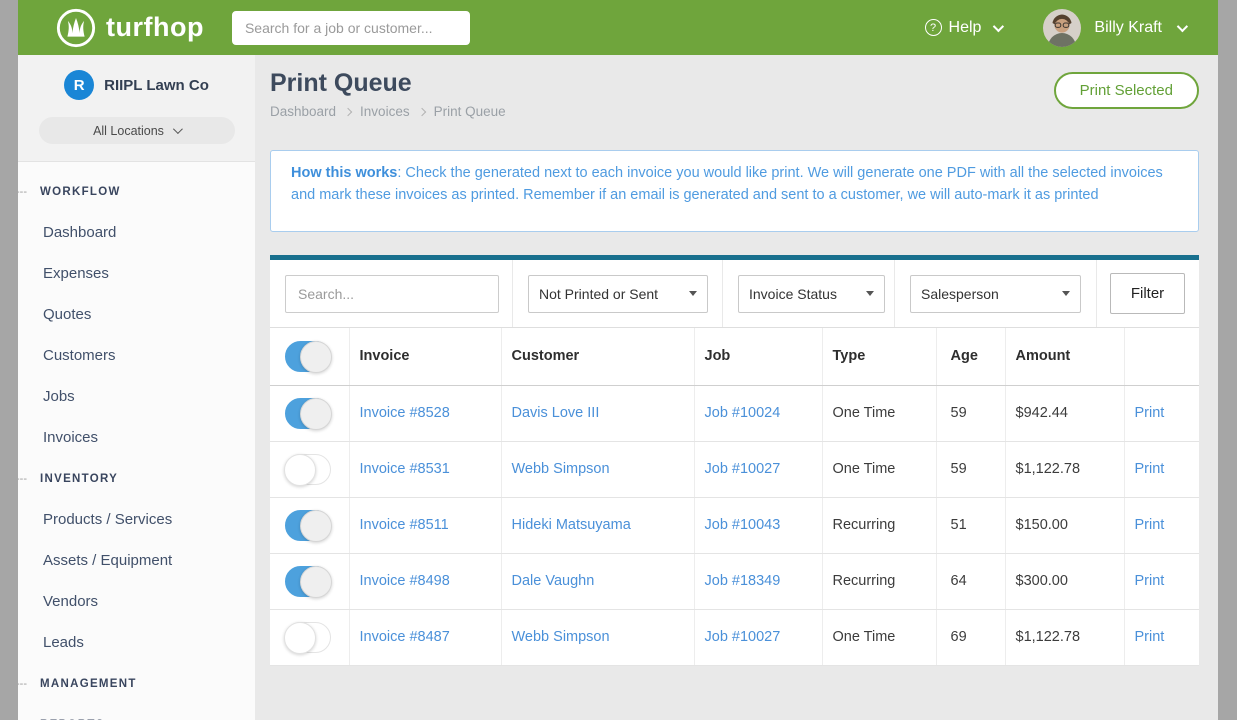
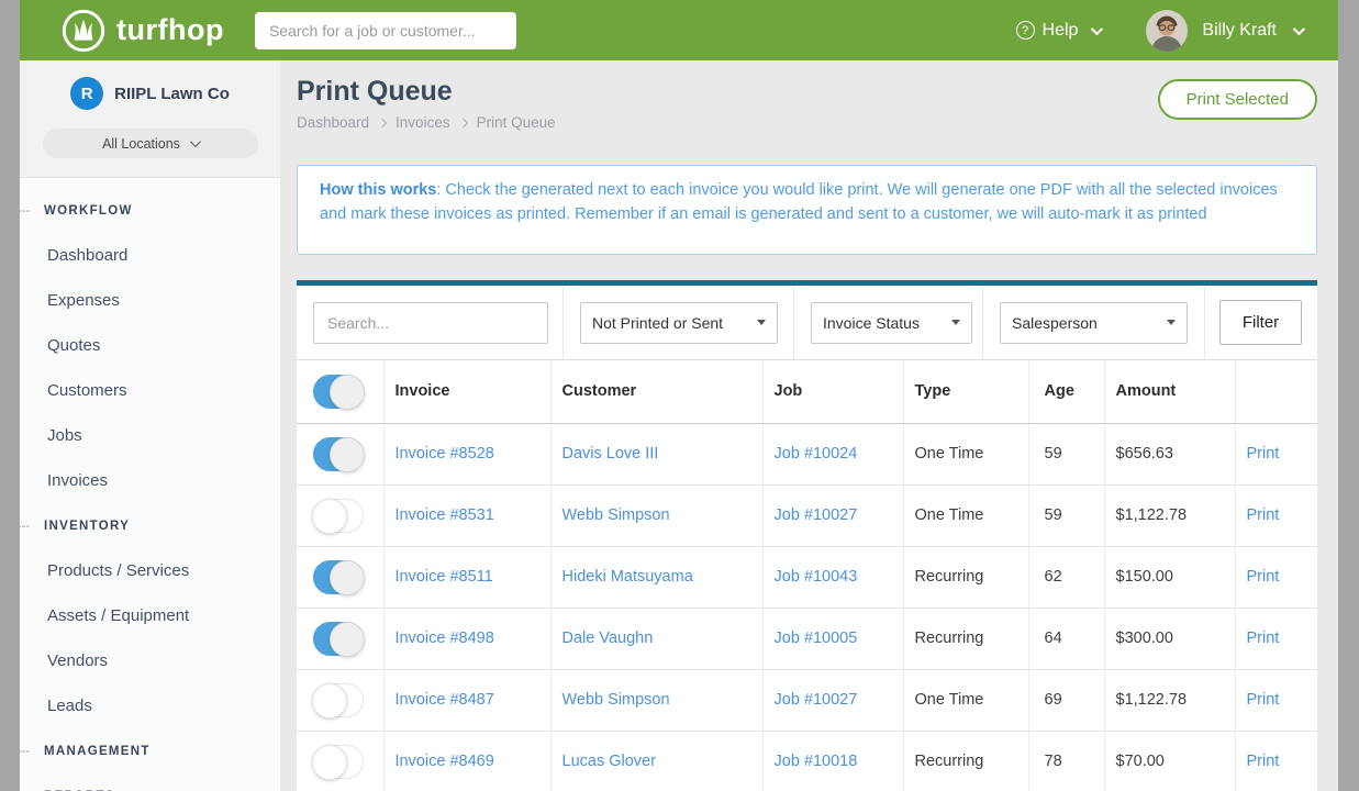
  turfhop
  Search for a job or customer...
  ?
  Help
  Billy Kraft
  R
  RIIPL Lawn Co
  All Locations
  WORKFLOW
  Dashboard
  Expenses
  Quotes
  Customers
  Jobs
  Invoices
  INVENTORY
  Products / Services
  Assets / Equipment
  Vendors
  Leads
  MANAGEMENT
  Print Queue
  Dashboard
  Invoices
  Print Queue
  Print Selected
  How this works: Check the generated next to each invoice you would like print. We will generate one PDF with all the selected invoices and mark these invoices as printed. Remember if an email is generated and sent to a customer, we will auto-mark it as printed
  Search...
  Not Printed or Sent
  Invoice Status
  Salesperson
  Filter
  	Invoice	Customer	Job	Type	Age	Amount
- 	Invoice #8528	Davis Love III	Job #10024	One Time	59	$942.44	Print
+ 	Invoice #8528	Davis Love III	Job #10024	One Time	59	$656.63	Print
  	Invoice #8531	Webb Simpson	Job #10027	One Time	59	$1,122.78	Print
- 	Invoice #8511	Hideki Matsuyama	Job #10043	Recurring	51	$150.00	Print
+ 	Invoice #8511	Hideki Matsuyama	Job #10043	Recurring	62	$150.00	Print
- 	Invoice #8498	Dale Vaughn	Job #18349	Recurring	64	$300.00	Print
+ 	Invoice #8498	Dale Vaughn	Job #10005	Recurring	64	$300.00	Print
  	Invoice #8487	Webb Simpson	Job #10027	One Time	69	$1,122.78	Print
+ 	Invoice #8469	Lucas Glover	Job #10018	Recurring	78	$70.00	Print
